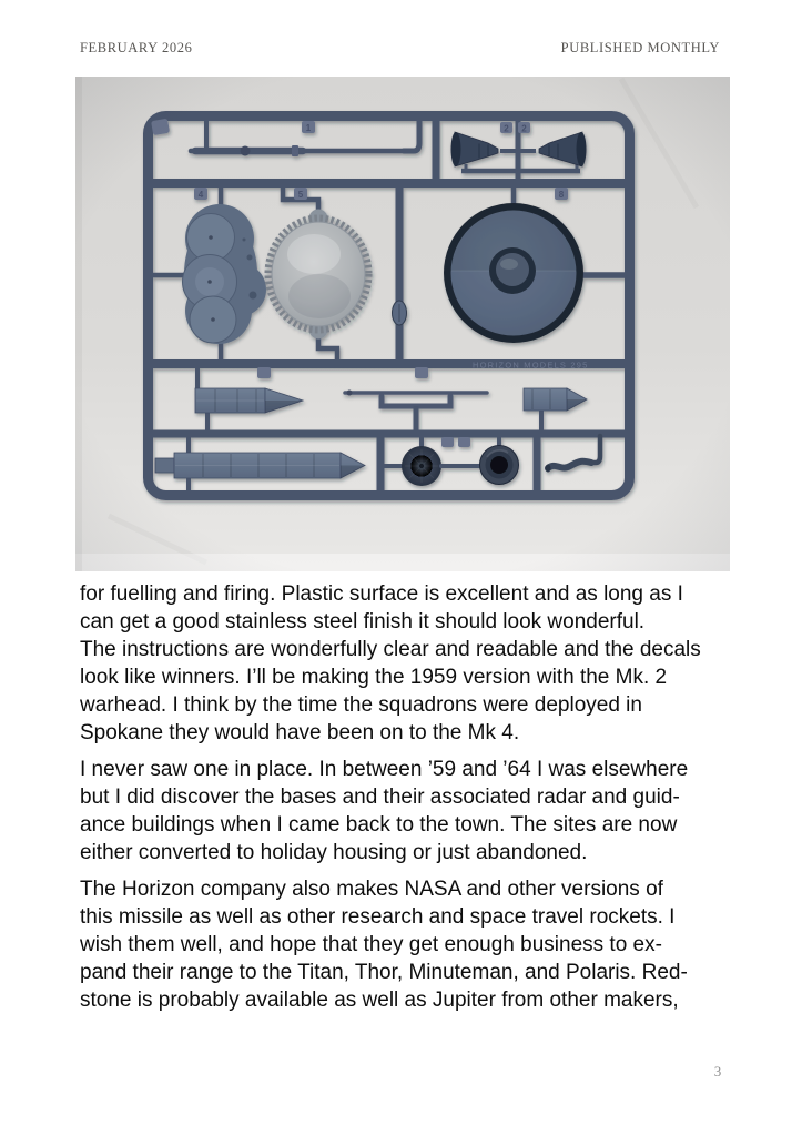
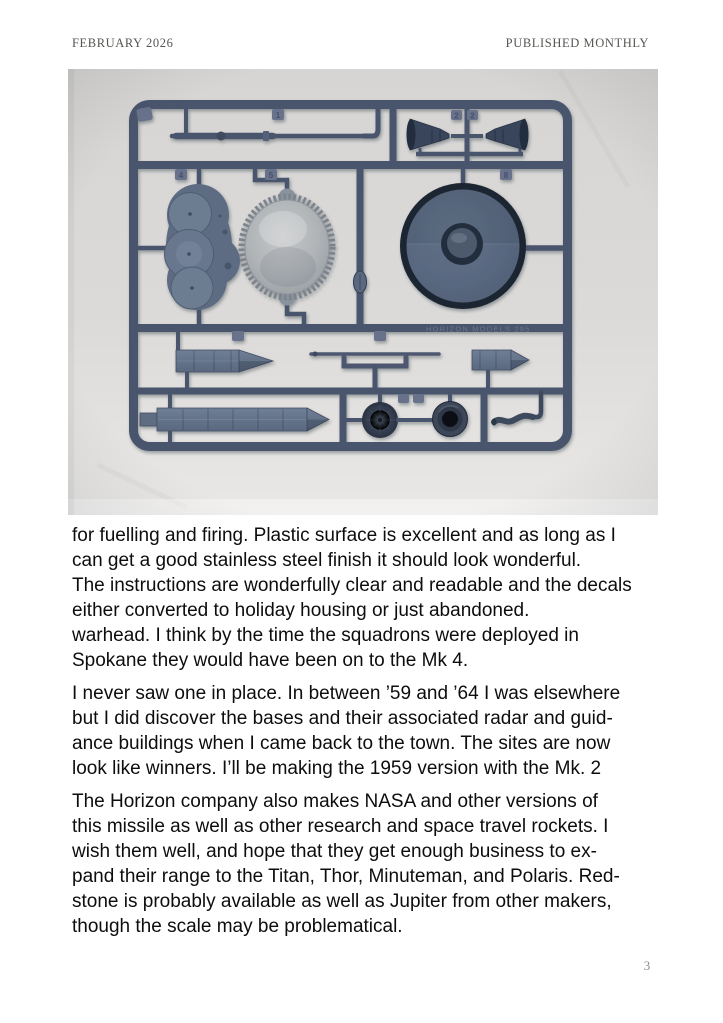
  FEBRUARY 2026
  PUBLISHED MONTHLY
  for fuelling and firing. Plastic surface is excellent and as long as I
  can get a good stainless steel finish it should look wonderful.
  The instructions are wonderfully clear and readable and the decals
- look like winners. I’ll be making the 1959 version with the Mk. 2
+ either converted to holiday housing or just abandoned.
  warhead. I think by the time the squadrons were deployed in
  Spokane they would have been on to the Mk 4.
  I never saw one in place. In between ’59 and ’64 I was elsewhere
  but I did discover the bases and their associated radar and guid-
  ance buildings when I came back to the town. The sites are now
- either converted to holiday housing or just abandoned.
+ look like winners. I’ll be making the 1959 version with the Mk. 2
  The Horizon company also makes NASA and other versions of
  this missile as well as other research and space travel rockets. I
  wish them well, and hope that they get enough business to ex-
  pand their range to the Titan, Thor, Minuteman, and Polaris. Red-
  stone is probably available as well as Jupiter from other makers,
+ though the scale may be problematical.
  3
